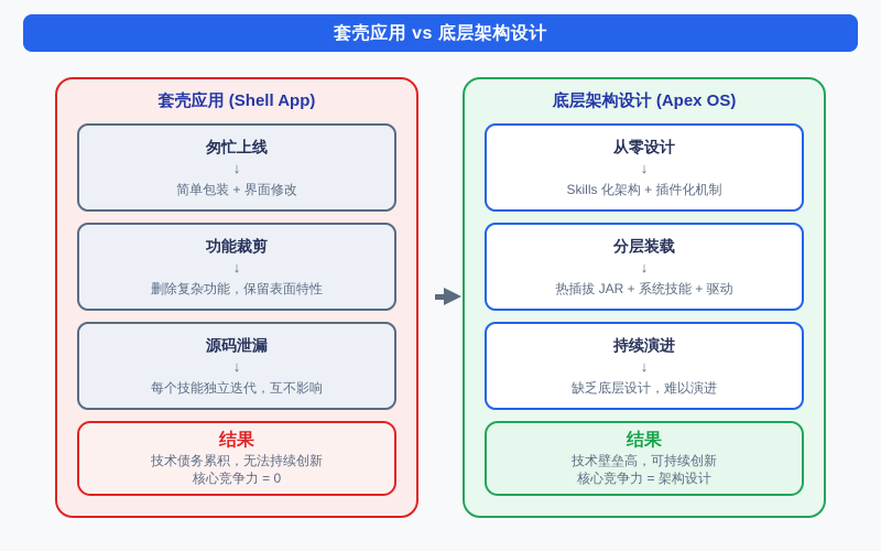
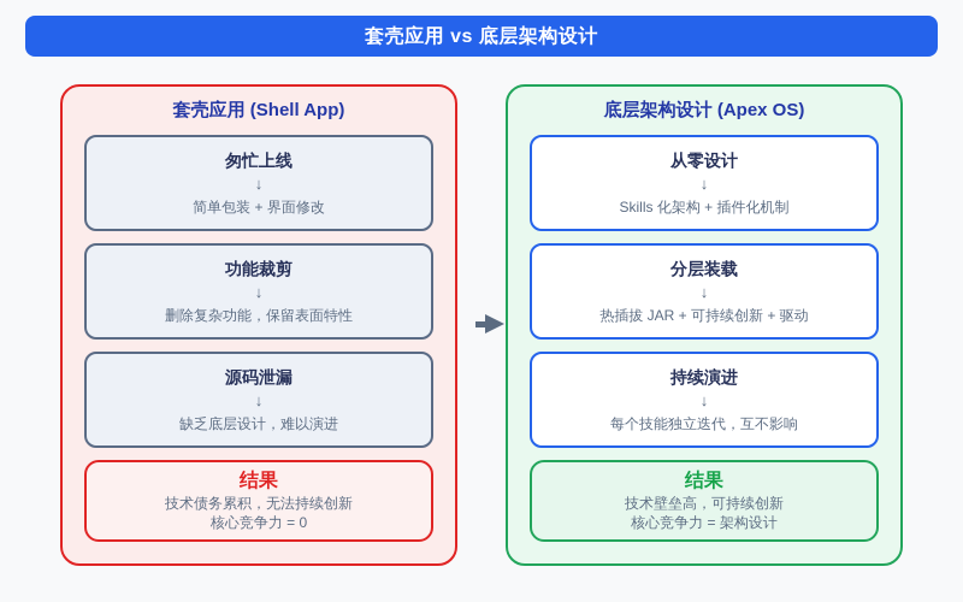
  套壳应用 vs 底层架构设计
  套壳应用 (Shell App)
  匆忙上线
  ↓
  简单包装 + 界面修改
  功能裁剪
  ↓
  删除复杂功能，保留表面特性
  源码泄漏
  ↓
- 每个技能独立迭代，互不影响
+ 缺乏底层设计，难以演进
  结果
  技术债务累积，无法持续创新
  核心竞争力 = 0
  底层架构设计 (Apex OS)
  从零设计
  ↓
  Skills 化架构 + 插件化机制
  分层装载
  ↓
- 热插拔 JAR + 系统技能 + 驱动
+ 热插拔 JAR + 可持续创新 + 驱动
  持续演进
  ↓
- 缺乏底层设计，难以演进
+ 每个技能独立迭代，互不影响
  结果
  技术壁垒高，可持续创新
  核心竞争力 = 架构设计
